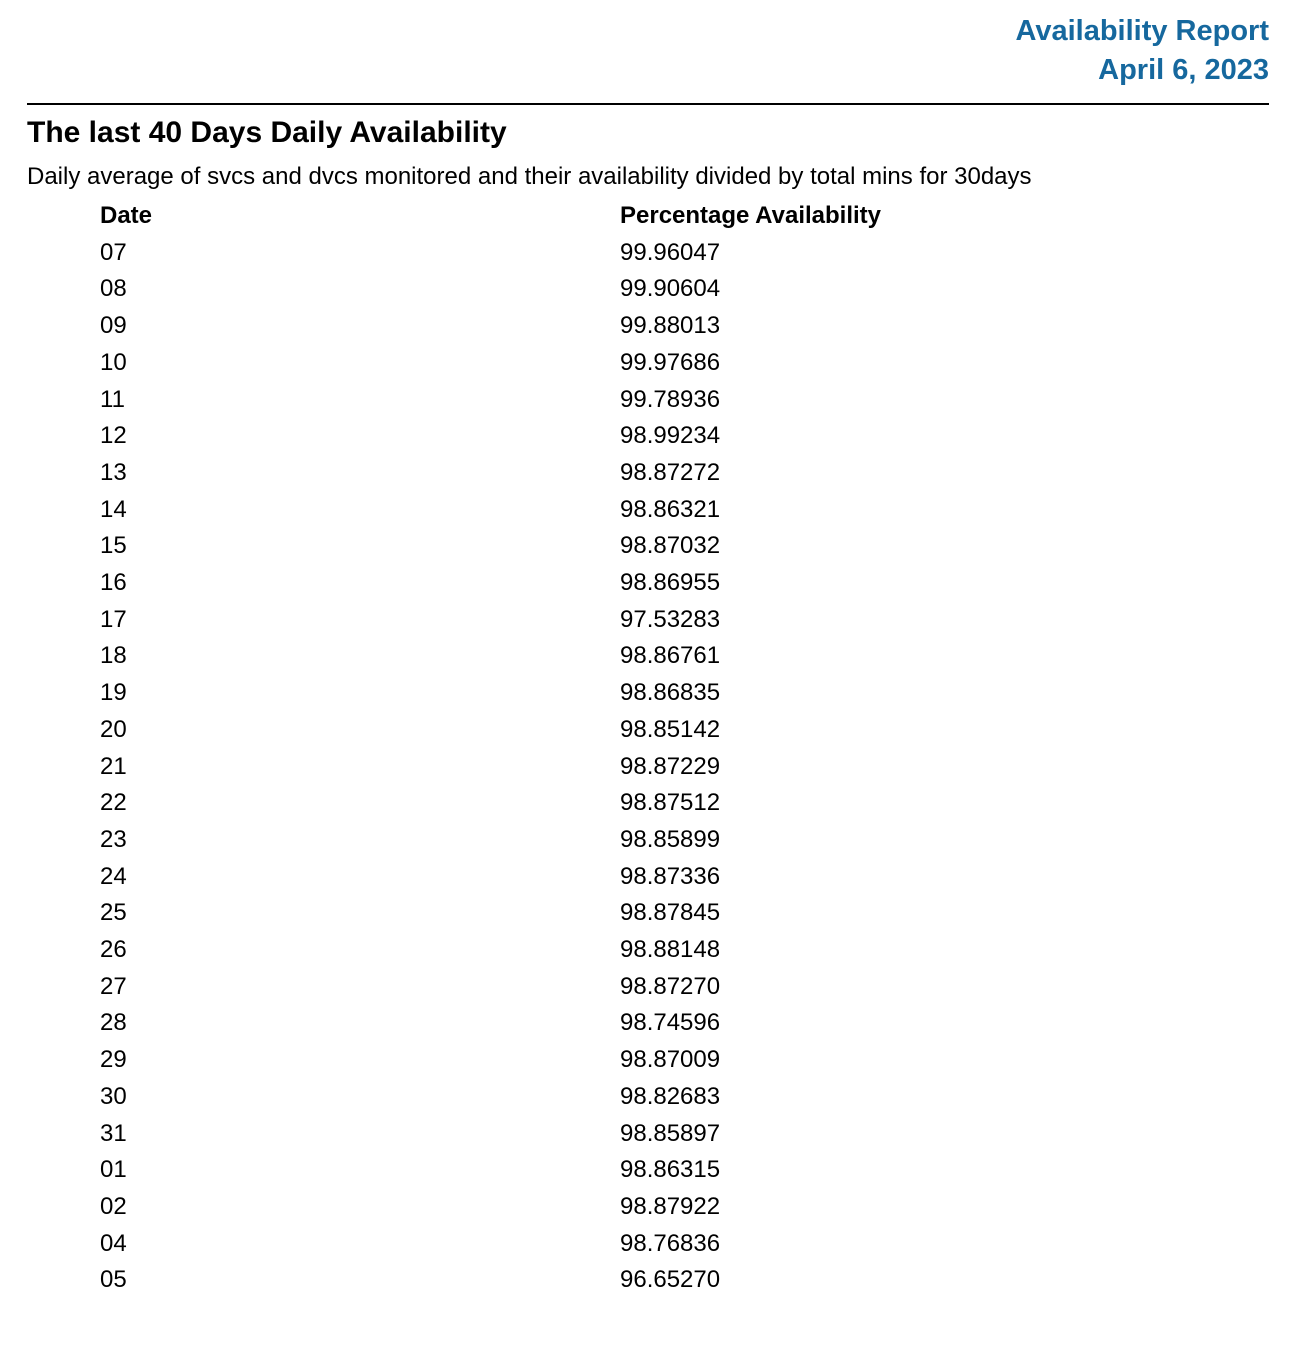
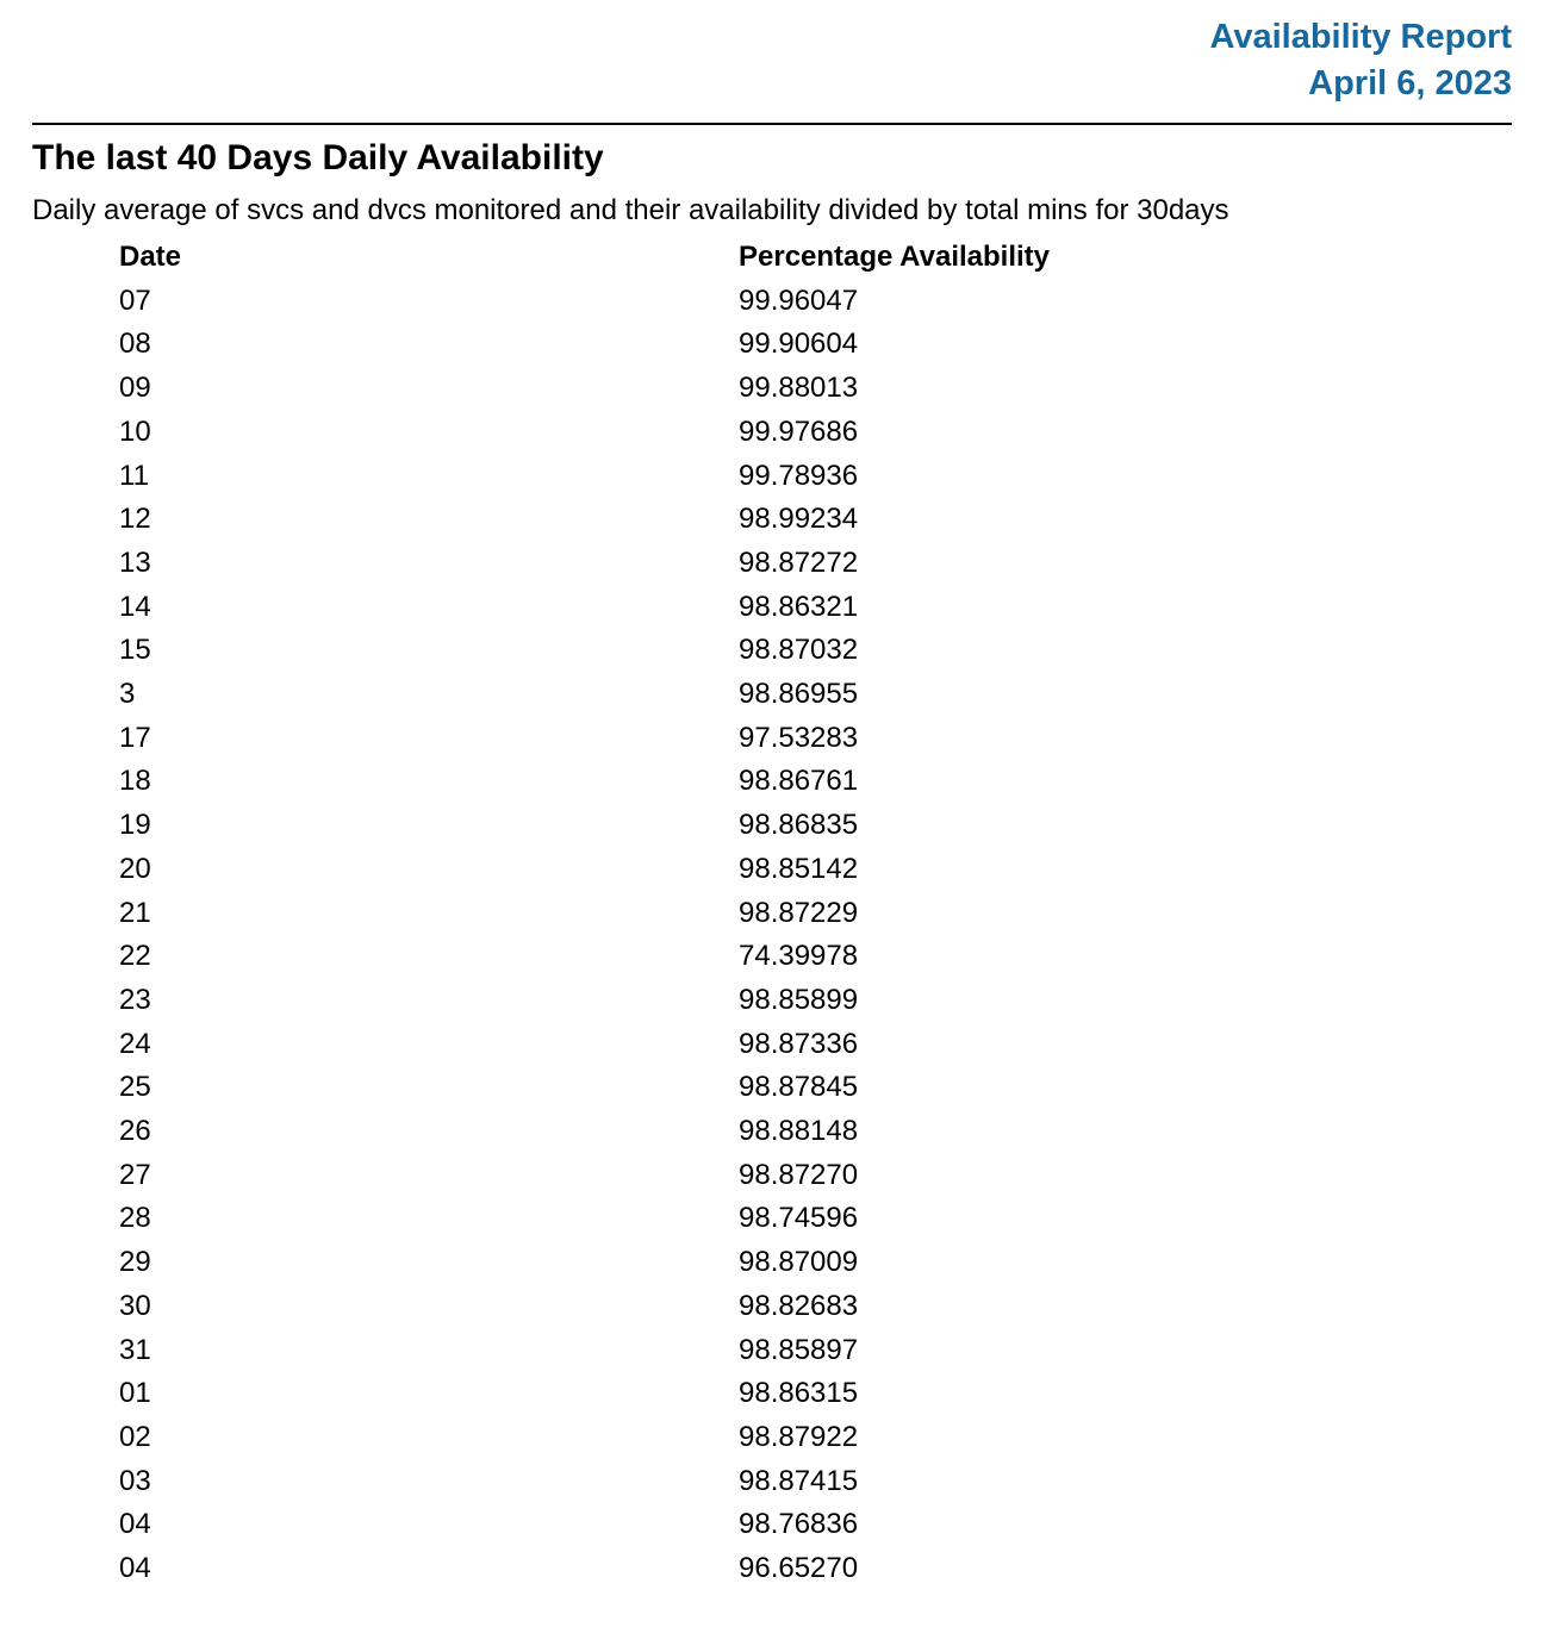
  Availability Report
  April 6, 2023
  The last 40 Days Daily Availability
  Daily average of svcs and dvcs monitored and their availability divided by total mins for 30days
  Date	Percentage Availability
  07	99.96047
  08	99.90604
  09	99.88013
  10	99.97686
  11	99.78936
  12	98.99234
  13	98.87272
  14	98.86321
  15	98.87032
- 16	98.86955
+ 3	98.86955
  17	97.53283
  18	98.86761
  19	98.86835
  20	98.85142
  21	98.87229
- 22	98.87512
+ 22	74.39978
  23	98.85899
  24	98.87336
  25	98.87845
  26	98.88148
  27	98.87270
  28	98.74596
  29	98.87009
  30	98.82683
  31	98.85897
  01	98.86315
  02	98.87922
+ 03	98.87415
  04	98.76836
- 05	96.65270
+ 04	96.65270
